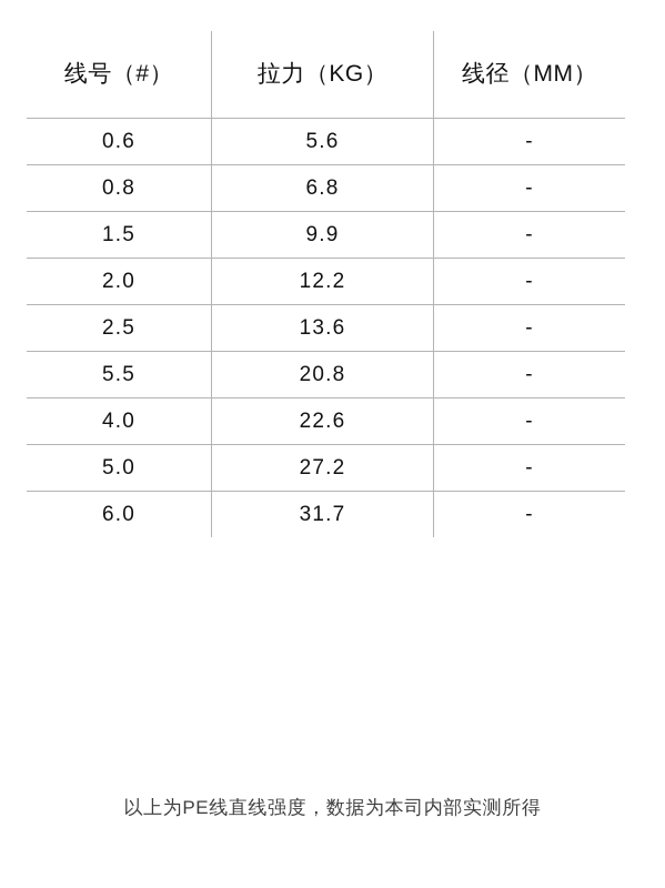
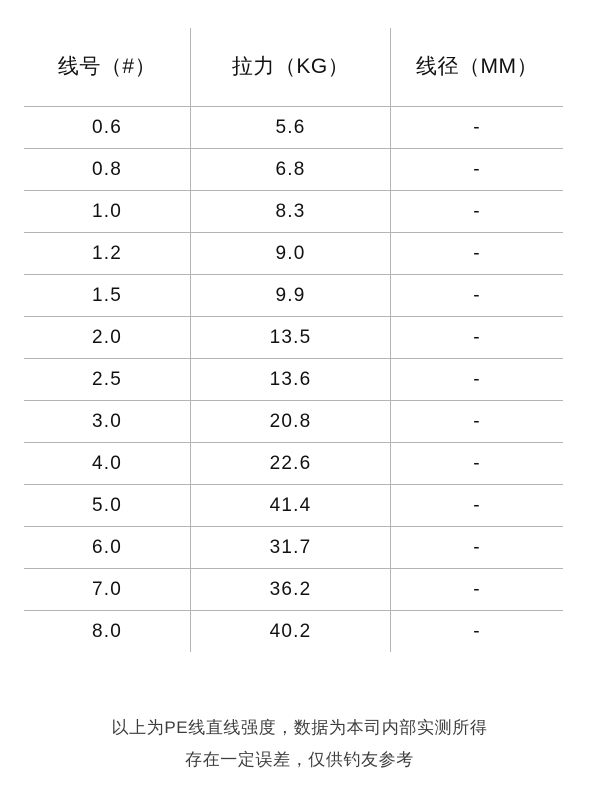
  线号（#）	拉力（KG）	线径（MM）
  0.6	5.6	-
  0.8	6.8	-
+ 1.0	8.3	-
+ 1.2	9.0	-
  1.5	9.9	-
- 2.0	12.2	-
+ 2.0	13.5	-
  2.5	13.6	-
- 5.5	20.8	-
+ 3.0	20.8	-
  4.0	22.6	-
- 5.0	27.2	-
+ 5.0	41.4	-
  6.0	31.7	-
+ 7.0	36.2	-
+ 8.0	40.2	-
  以上为PE线直线强度，数据为本司内部实测所得
+ 存在一定误差，仅供钓友参考
